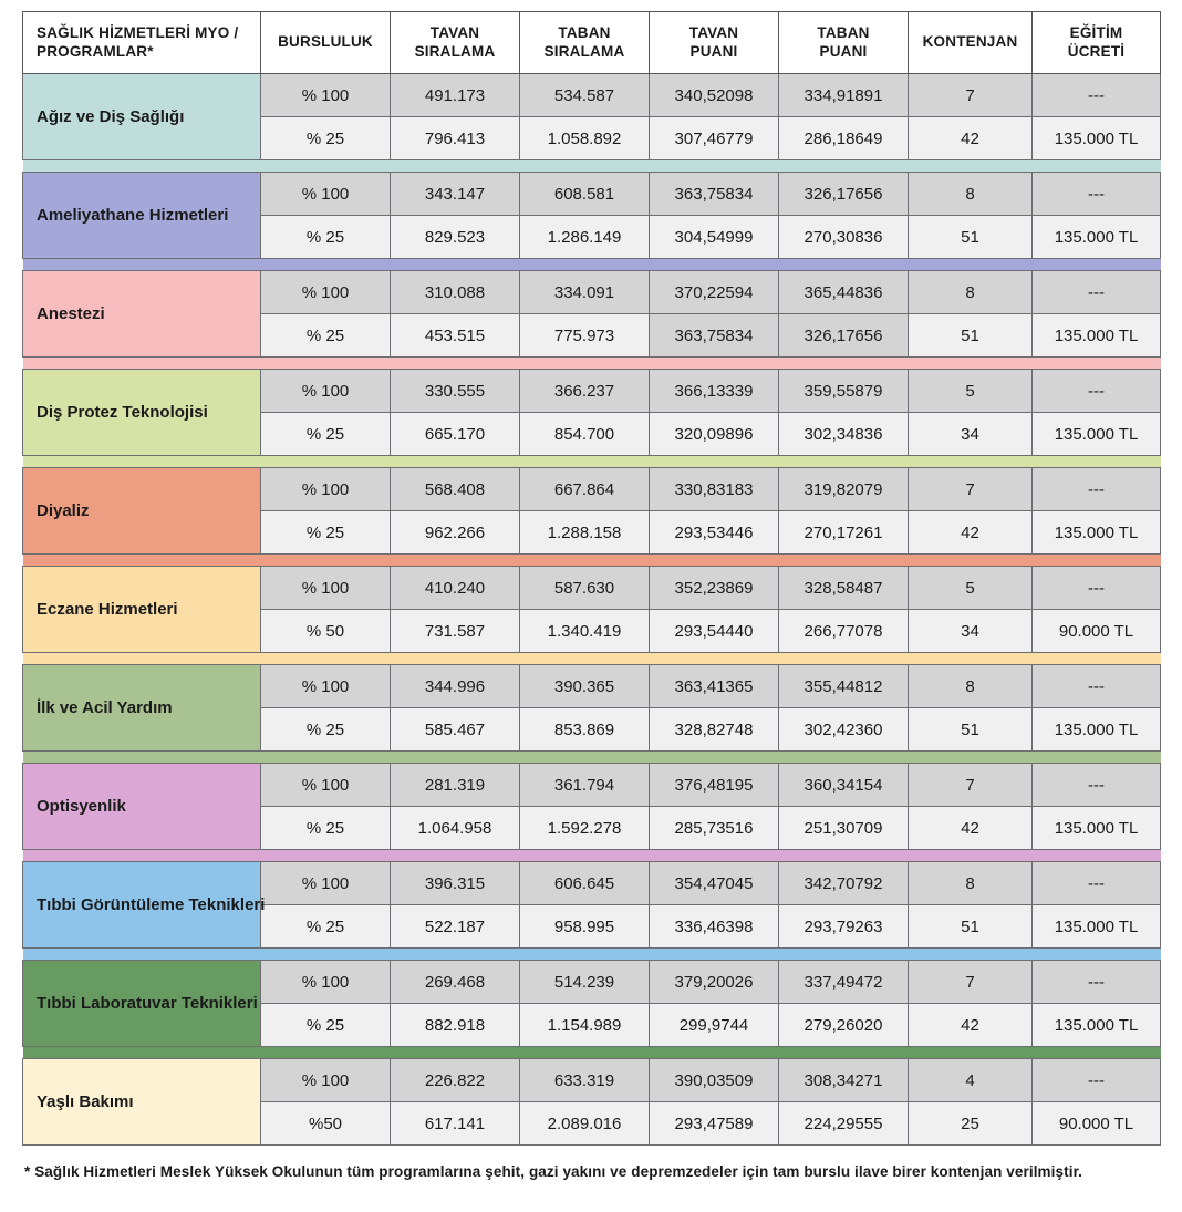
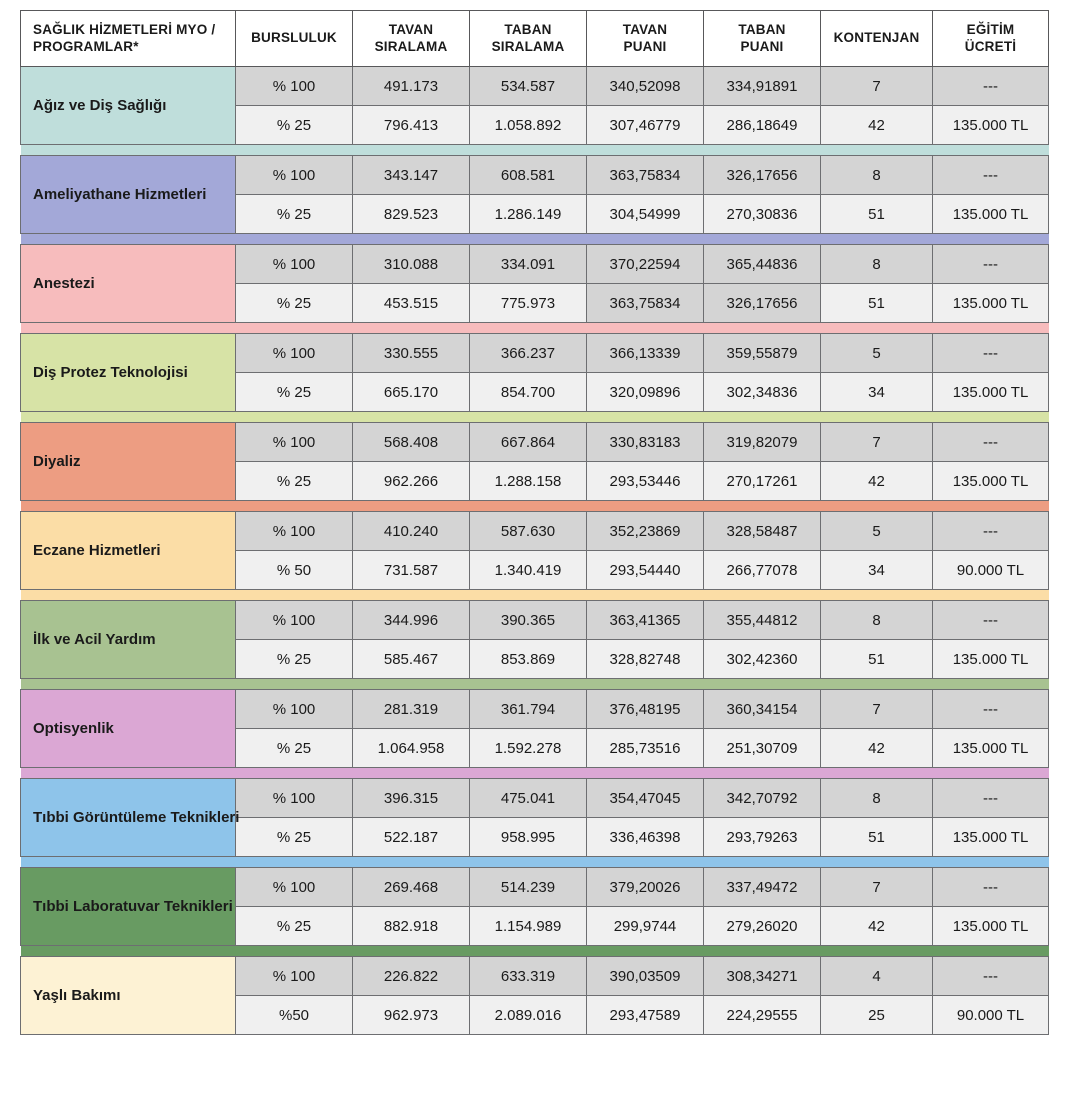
  SAĞLIK HİZMETLERİ MYO /PROGRAMLAR*	BURSLULUK	TAVANSIRALAMA	TABANSIRALAMA	TAVANPUANI	TABANPUANI	KONTENJAN	EĞİTİM ÜCRETİ
  Ağız ve Diş Sağlığı	% 100	491.173	534.587	340,52098	334,91891	7	---
  % 25	796.413	1.058.892	307,46779	286,18649	42	135.000 TL
  Ameliyathane Hizmetleri	% 100	343.147	608.581	363,75834	326,17656	8	---
  % 25	829.523	1.286.149	304,54999	270,30836	51	135.000 TL
  Anestezi	% 100	310.088	334.091	370,22594	365,44836	8	---
  % 25	453.515	775.973	363,75834	326,17656	51	135.000 TL
  Diş Protez Teknolojisi	% 100	330.555	366.237	366,13339	359,55879	5	---
  % 25	665.170	854.700	320,09896	302,34836	34	135.000 TL
  Diyaliz	% 100	568.408	667.864	330,83183	319,82079	7	---
  % 25	962.266	1.288.158	293,53446	270,17261	42	135.000 TL
  Eczane Hizmetleri	% 100	410.240	587.630	352,23869	328,58487	5	---
  % 50	731.587	1.340.419	293,54440	266,77078	34	90.000 TL
  İlk ve Acil Yardım	% 100	344.996	390.365	363,41365	355,44812	8	---
  % 25	585.467	853.869	328,82748	302,42360	51	135.000 TL
  Optisyenlik	% 100	281.319	361.794	376,48195	360,34154	7	---
  % 25	1.064.958	1.592.278	285,73516	251,30709	42	135.000 TL
- Tıbbi Görüntüleme Teknikleri	% 100	396.315	606.645	354,47045	342,70792	8	---
+ Tıbbi Görüntüleme Teknikleri	% 100	396.315	475.041	354,47045	342,70792	8	---
  % 25	522.187	958.995	336,46398	293,79263	51	135.000 TL
  Tıbbi Laboratuvar Teknikleri	% 100	269.468	514.239	379,20026	337,49472	7	---
  % 25	882.918	1.154.989	299,9744	279,26020	42	135.000 TL
  Yaşlı Bakımı	% 100	226.822	633.319	390,03509	308,34271	4	---
- %50	617.141	2.089.016	293,47589	224,29555	25	90.000 TL
+ %50	962.973	2.089.016	293,47589	224,29555	25	90.000 TL
- * Sağlık Hizmetleri Meslek Yüksek Okulunun tüm programlarına şehit, gazi yakını ve depremzedeler için tam burslu ilave birer kontenjan verilmiştir.
